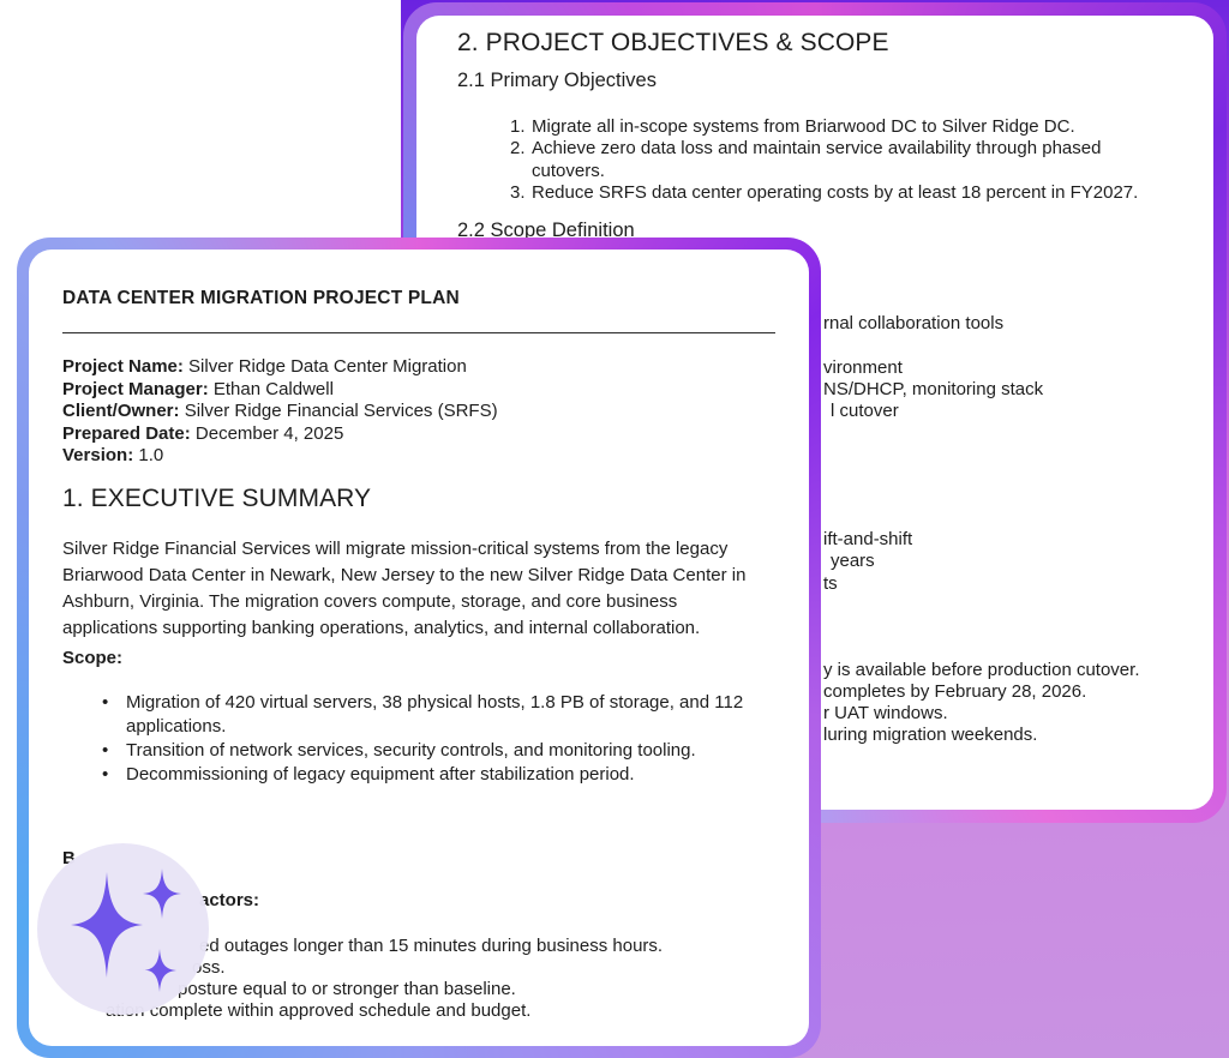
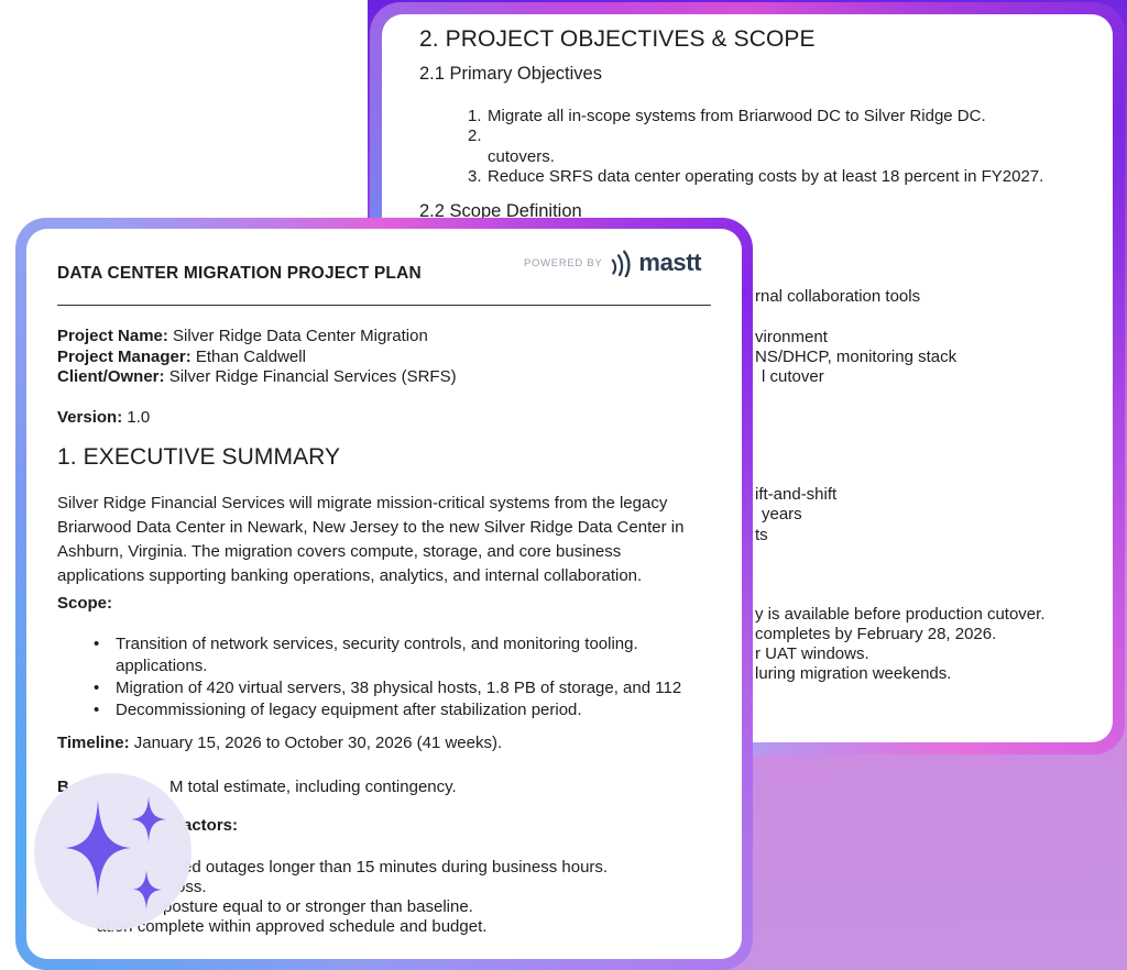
  2. PROJECT OBJECTIVES & SCOPE
  2.1 Primary Objectives
  1.
  Migrate all in-scope systems from Briarwood DC to Silver Ridge DC.
  2.
- Achieve zero data loss and maintain service availability through phased
  cutovers.
  3.
  Reduce SRFS data center operating costs by at least 18 percent in FY2027.
  2.2 Scope Definition
  rnal collaboration tools
  vironment
  NS/DHCP, monitoring stack
  l cutover
  ift-and-shift
  years
  ts
  y is available before production cutover.
  completes by February 28, 2026.
  r UAT windows.
  luring migration weekends.
  DATA CENTER MIGRATION PROJECT PLAN
+ POWERED BY
+ mastt
  Project Name: Silver Ridge Data Center Migration
  Project Manager: Ethan Caldwell
  Client/Owner: Silver Ridge Financial Services (SRFS)
- Prepared Date: December 4, 2025
  Version: 1.0
  1. EXECUTIVE SUMMARY
  Silver Ridge Financial Services will migrate mission-critical systems from the legacy
  Briarwood Data Center in Newark, New Jersey to the new Silver Ridge Data Center in
  Ashburn, Virginia. The migration covers compute, storage, and core business
  applications supporting banking operations, analytics, and internal collaboration.
  Scope:
  •
- Migration of 420 virtual servers, 38 physical hosts, 1.8 PB of storage, and 112
+ Transition of network services, security controls, and monitoring tooling.
  applications.
  •
- Transition of network services, security controls, and monitoring tooling.
+ Migration of 420 virtual servers, 38 physical hosts, 1.8 PB of storage, and 112
  •
  Decommissioning of legacy equipment after stabilization period.
+ Timeline: January 15, 2026 to October 30, 2026 (41 weeks).
  B
+ M total estimate, including contingency.
  ctors:
  d outages longer than 15 minutes during business hours.
  ss.
  osture equal to or stronger than baseline.
  complete within approved schedule and budget.
